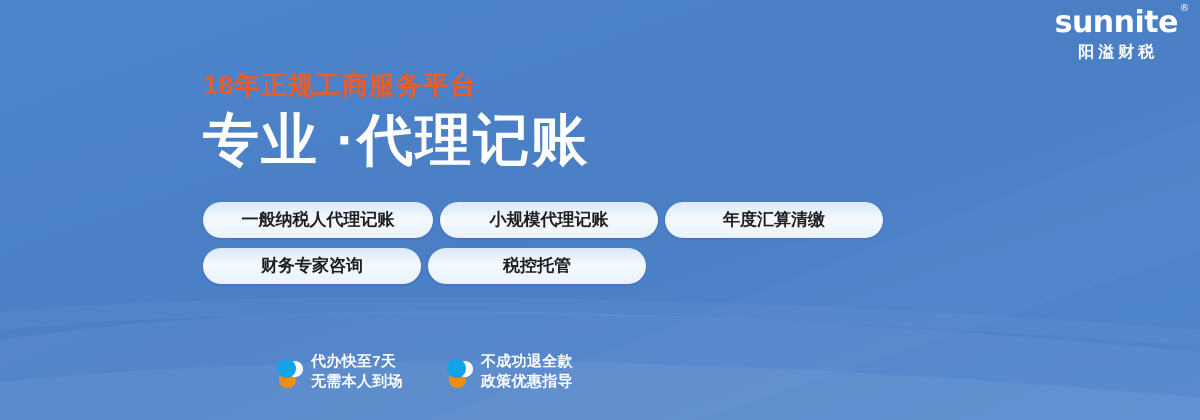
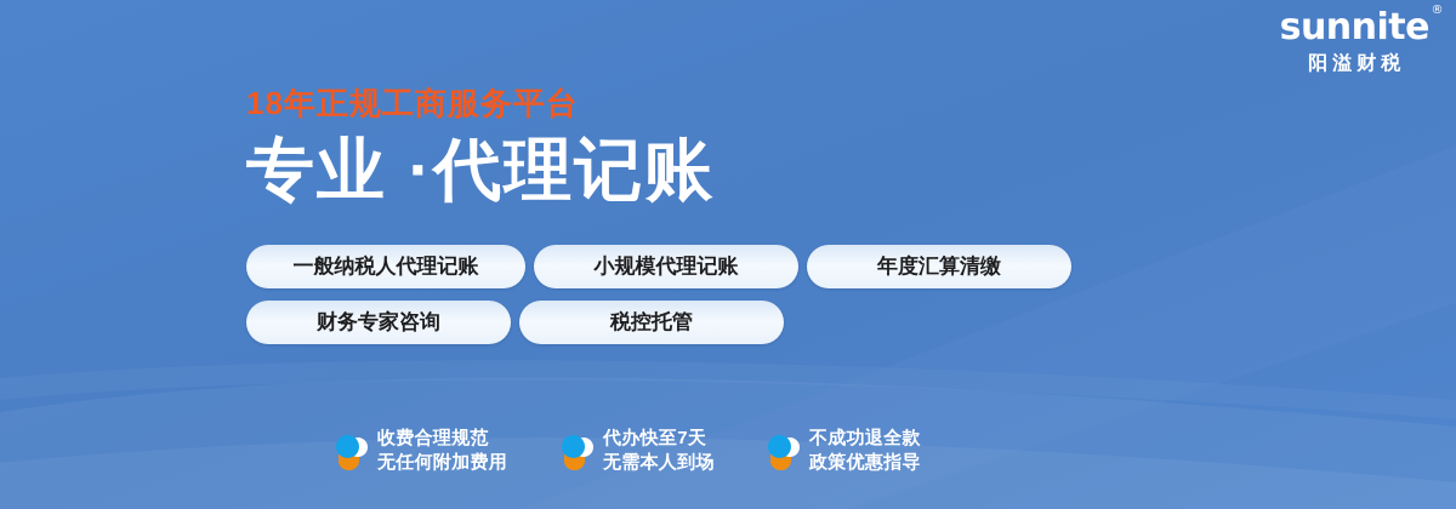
  sunnite
  ®
  阳溢财税
  18年正规工商服务平台
  专业 ·代理记账
  一般纳税人代理记账
  小规模代理记账
  年度汇算清缴
  财务专家咨询
  税控托管
+ 收费合理规范
+ 无任何附加费用
  代办快至7天
  无需本人到场
  不成功退全款
  政策优惠指导
